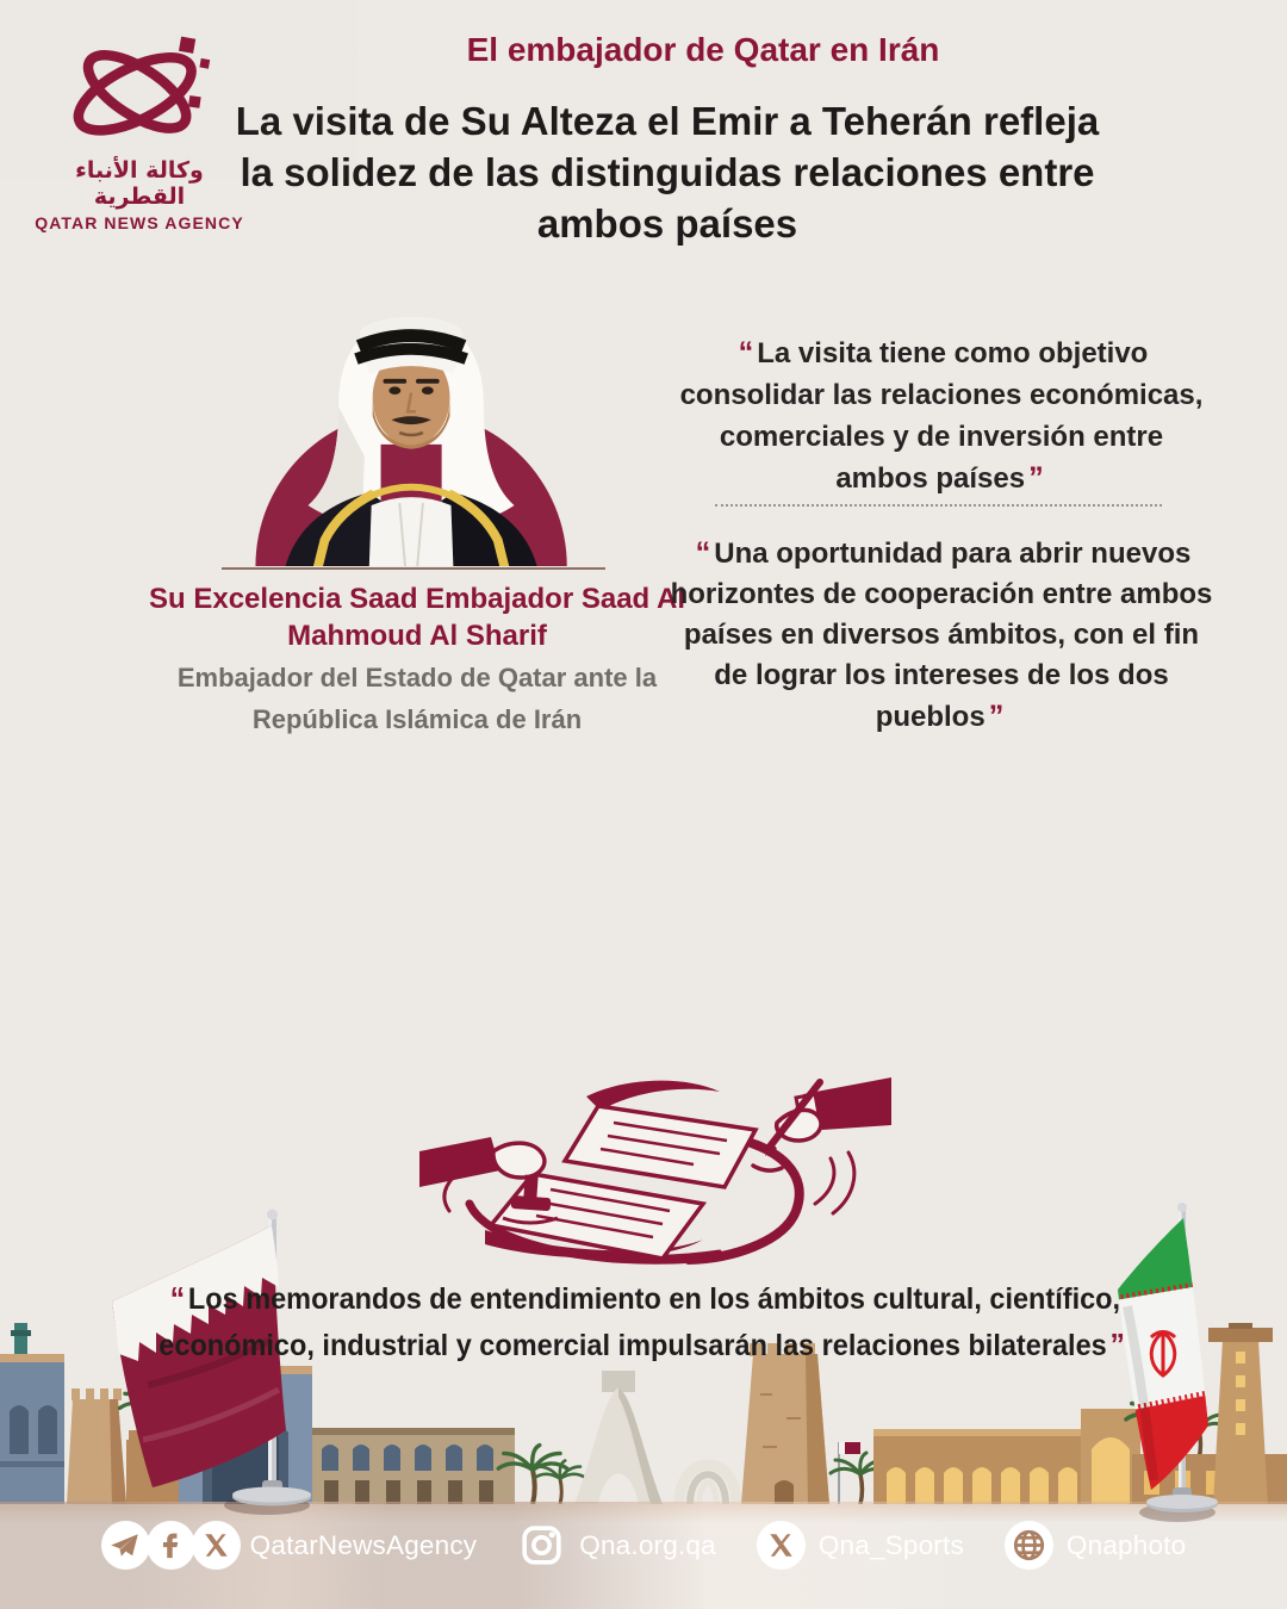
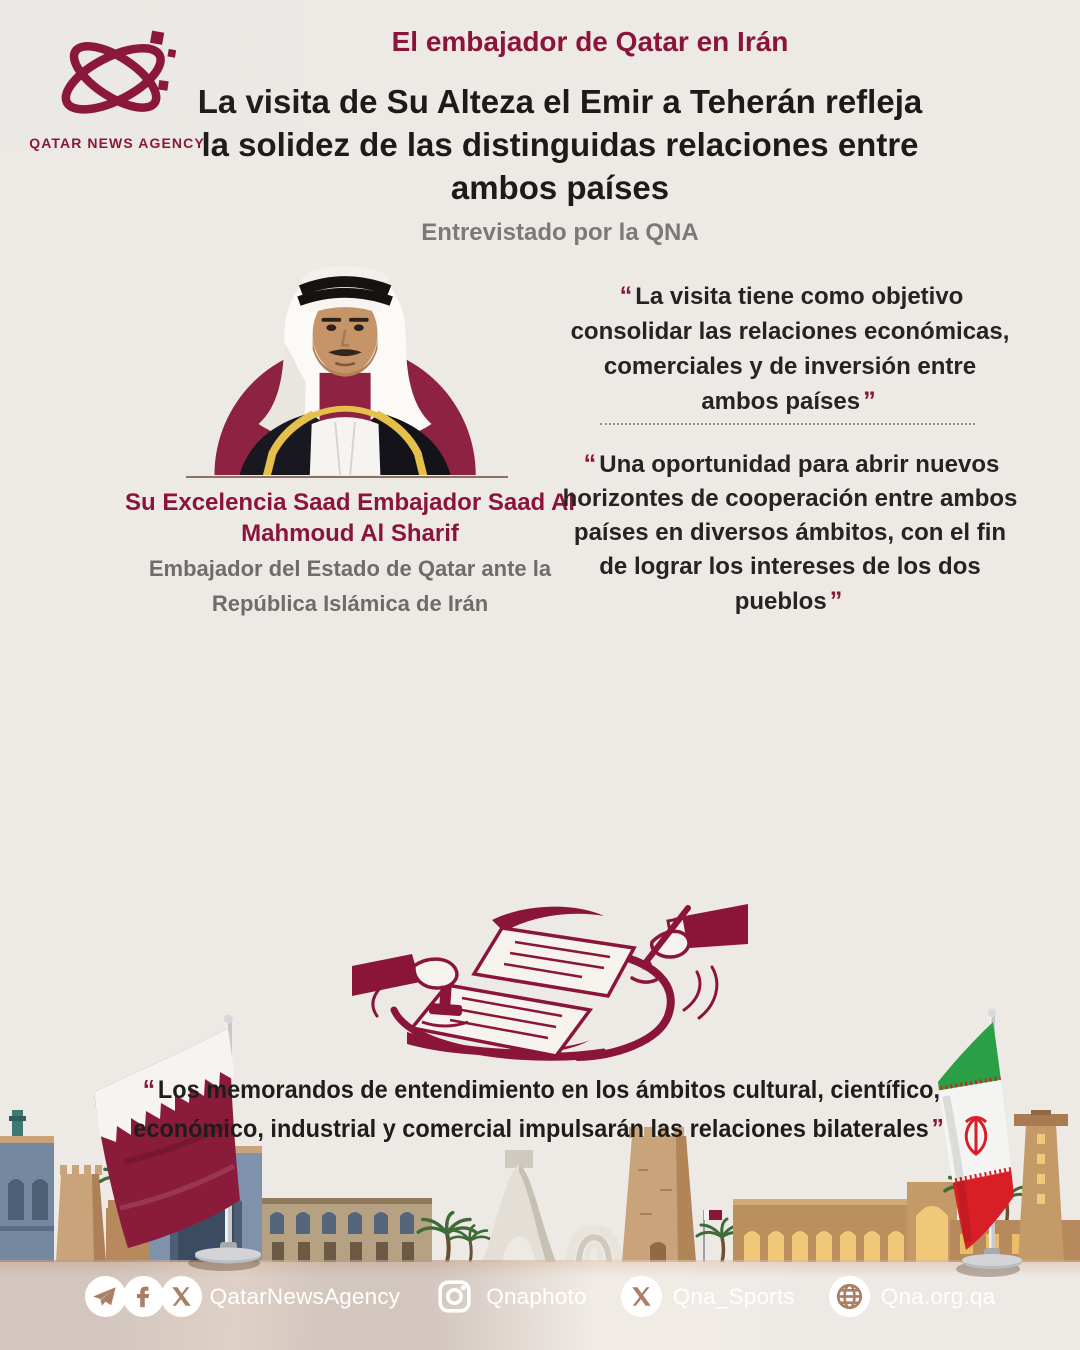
- وكالة الأنباء القطرية
  QATAR NEWS AGENCY
  El embajador de Qatar en Irán
  La visita de Su Alteza el Emir a Teherán refleja la solidez de las distinguidas relaciones entre ambos países
+ Entrevistado por la QNA
  Su Excelencia Saad Embajador Saad Al Mahmoud Al Sharif
  Embajador del Estado de Qatar ante la República Islámica de Irán
  “La visita tiene como objetivo consolidar las relaciones económicas, comerciales y de inversión entre ambos países”
  “Una oportunidad para abrir nuevos horizontes de cooperación entre ambos países en diversos ámbitos, con el fin de lograr los intereses de los dos pueblos”
  “Los memorandos de entendimiento en los ámbitos cultural, científico, económico, industrial y comercial impulsarán las relaciones bilaterales”
  QatarNewsAgency
- Qna.org.qa
+ Qnaphoto
  Qna_Sports
- Qnaphoto
+ Qna.org.qa
